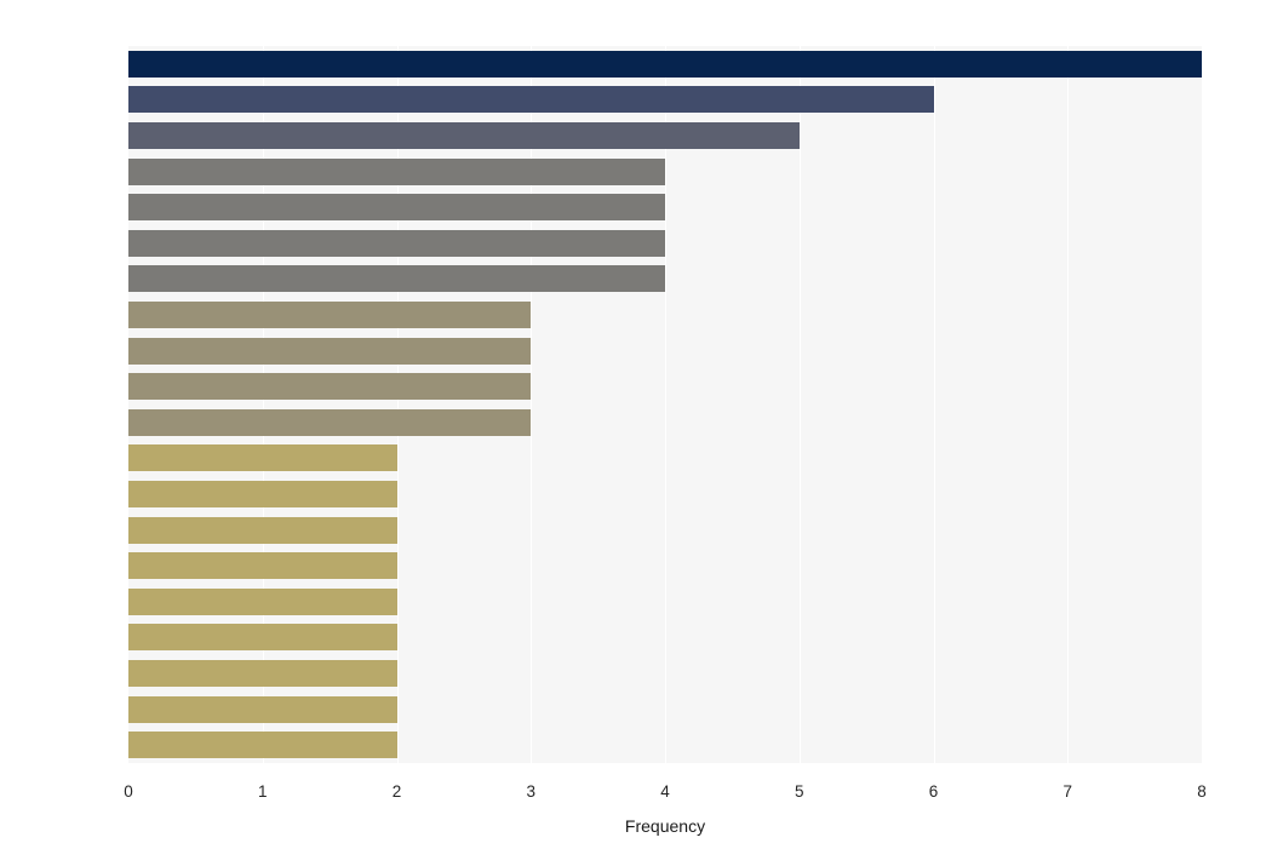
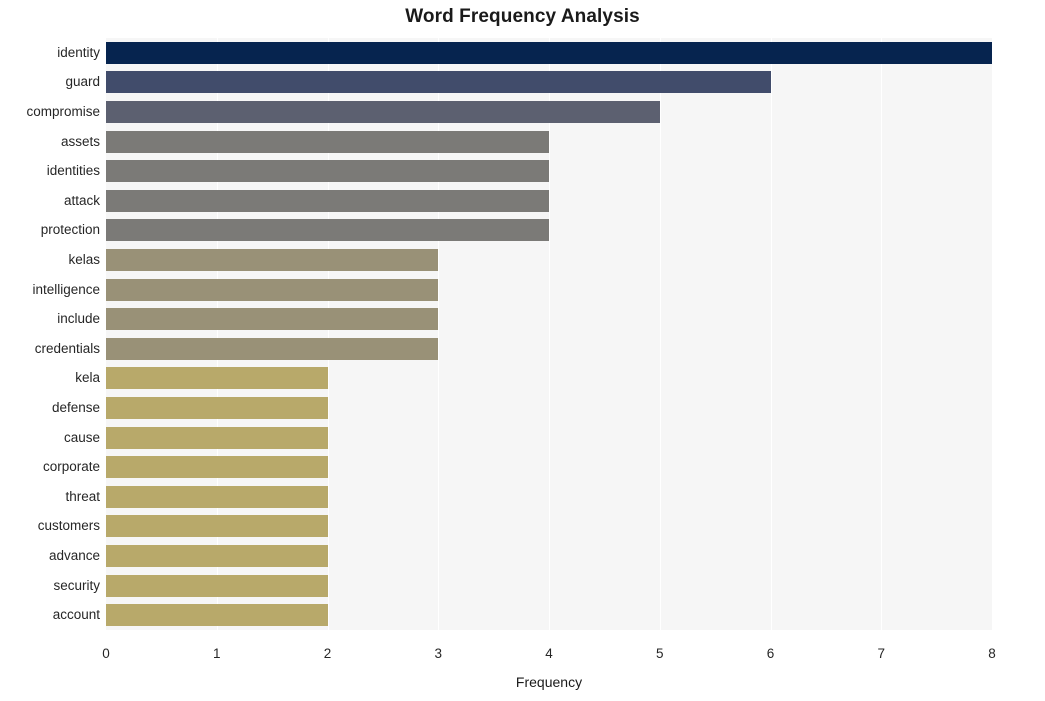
+ Word Frequency Analysis
+ identity
+ guard
+ compromise
+ assets
+ identities
+ attack
+ protection
+ kelas
+ intelligence
+ include
+ credentials
+ kela
+ defense
+ cause
+ corporate
+ threat
+ customers
+ advance
+ security
+ account
  0
  1
  2
  3
  4
  5
  6
  7
  8
  Frequency
